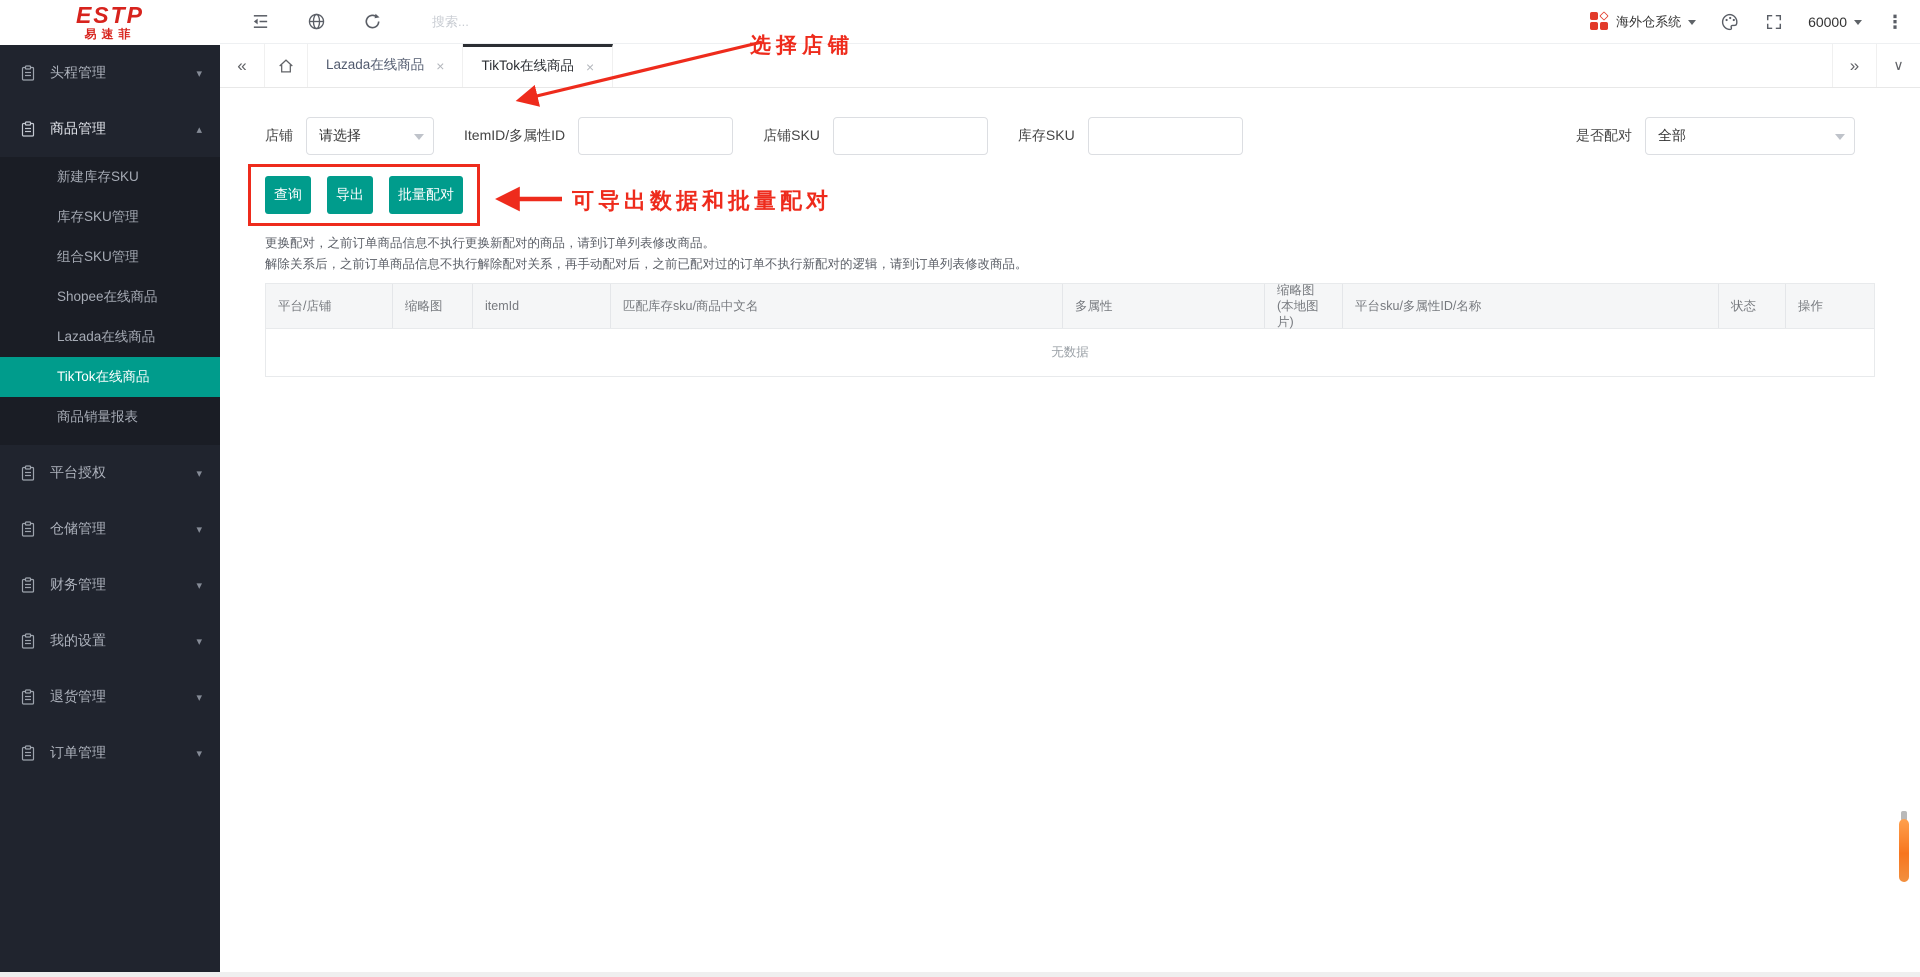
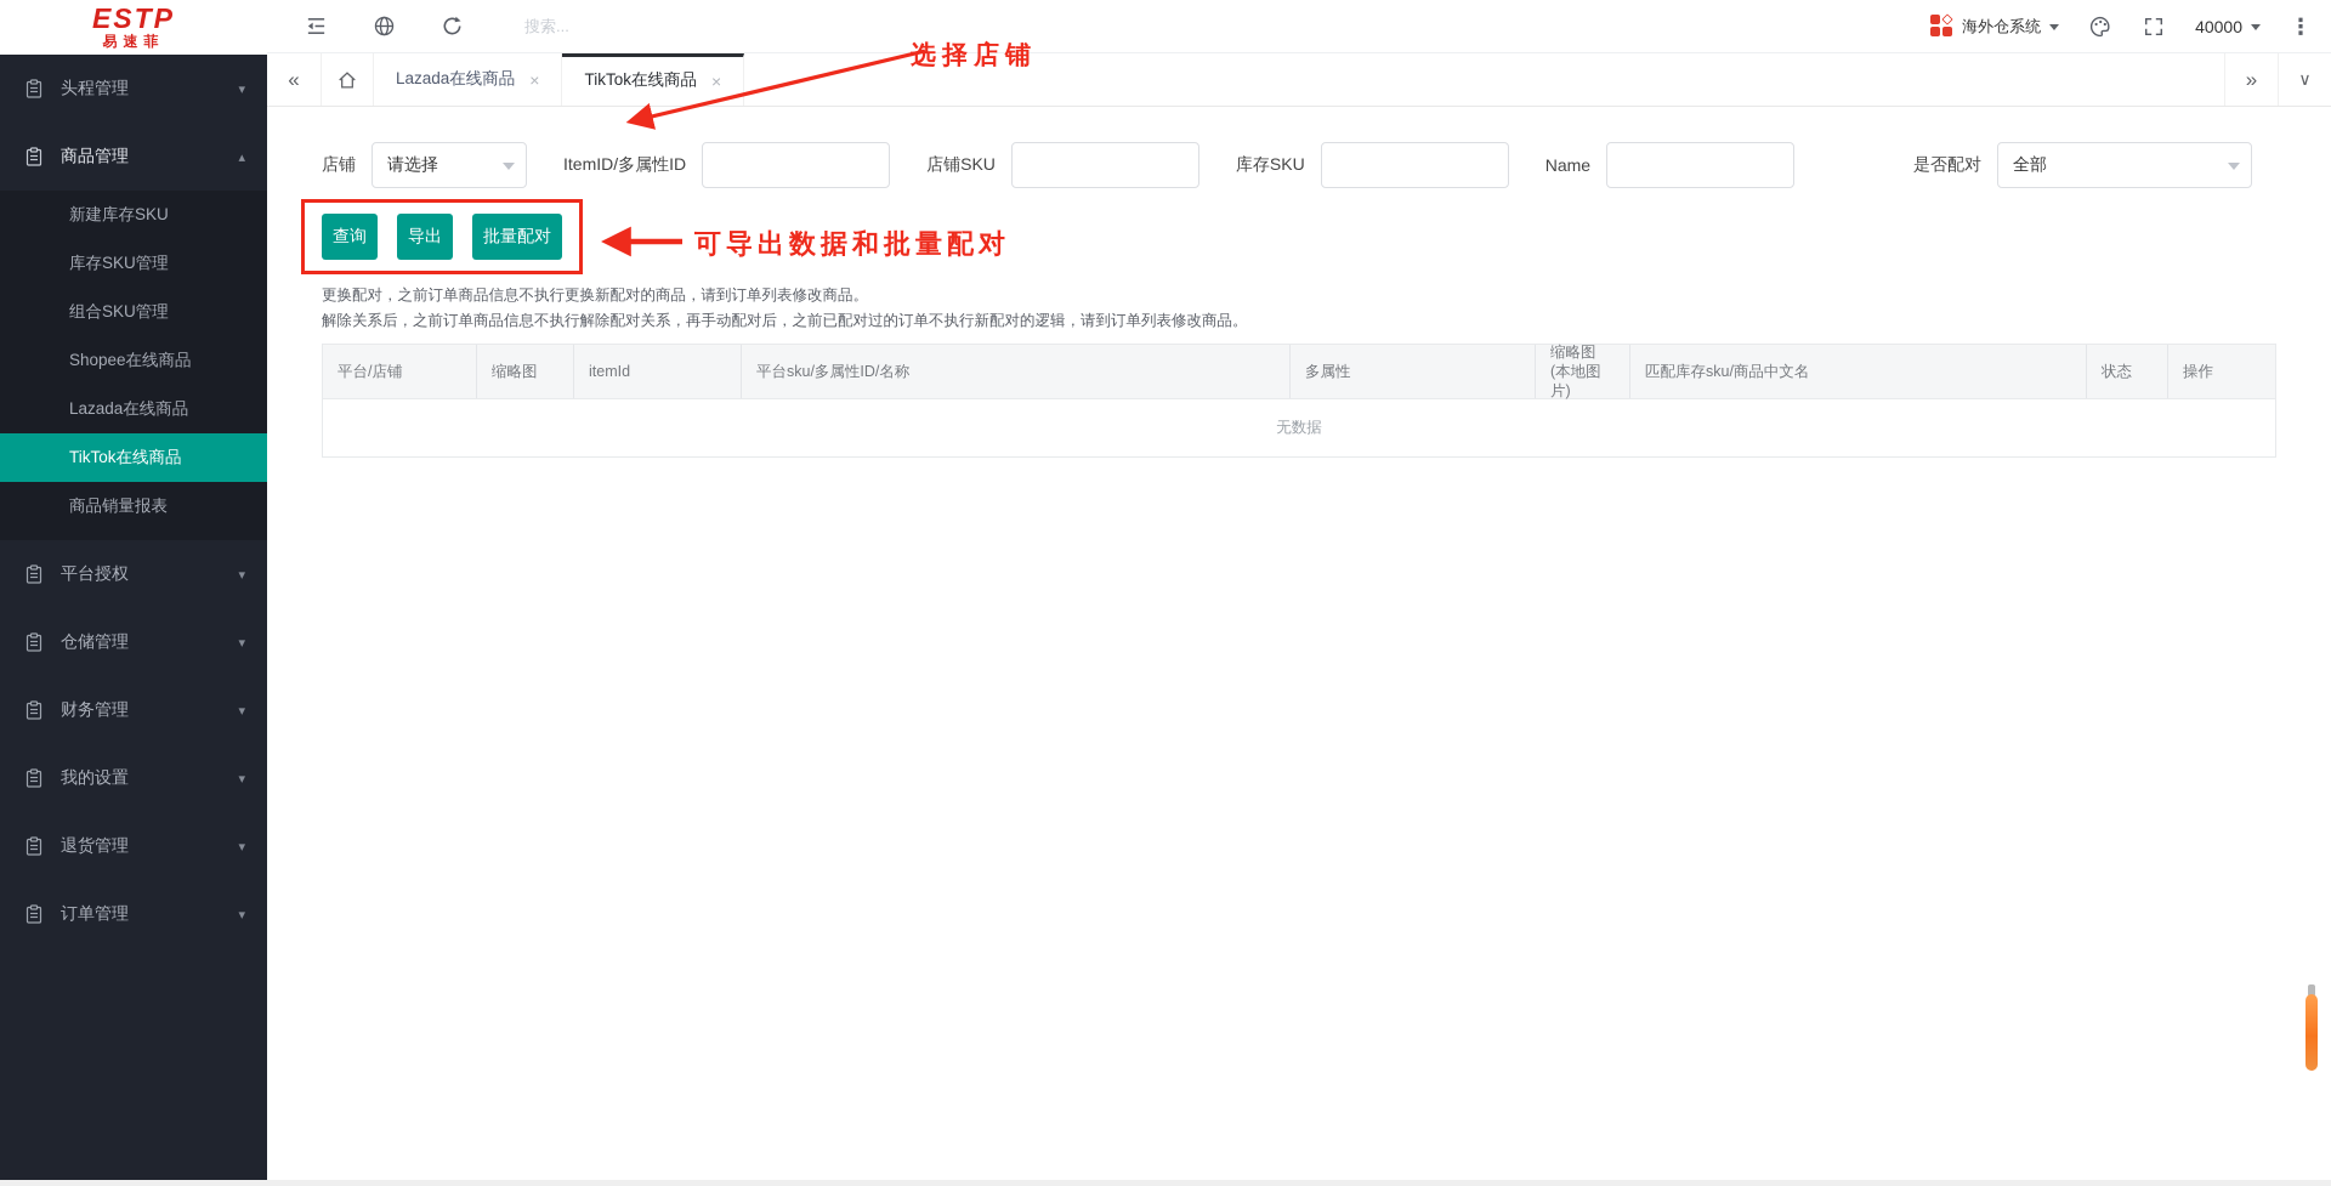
  ESTP
  易速菲
  头程管理
  ▾
  商品管理
  ▴
  新建库存SKU
  库存SKU管理
  组合SKU管理
  Shopee在线商品
  Lazada在线商品
  TikTok在线商品
  商品销量报表
  平台授权
  ▾
  仓储管理
  ▾
  财务管理
  ▾
  我的设置
  ▾
  退货管理
  ▾
  订单管理
  ▾
  搜索...
  海外仓系统
- 60000
+ 40000
  ⋮
  «
  Lazada在线商品
  ×
  TikTok在线商品
  ×
  »
  ∨
  店铺
  请选择
  ItemID/多属性ID
  店铺SKU
  库存SKU
+ Name
  是否配对
  全部
  查询
  导出
  批量配对
  更换配对，之前订单商品信息不执行更换新配对的商品，请到订单列表修改商品。
  解除关系后，之前订单商品信息不执行解除配对关系，再手动配对后，之前已配对过的订单不执行新配对的逻辑，请到订单列表修改商品。
  平台/店铺
  缩略图
  itemId
- 匹配库存sku/商品中文名
+ 平台sku/多属性ID/名称
  多属性
  缩略图
  (本地图片)
- 平台sku/多属性ID/名称
+ 匹配库存sku/商品中文名
  状态
  操作
  无数据
  选择店铺
  可导出数据和批量配对
